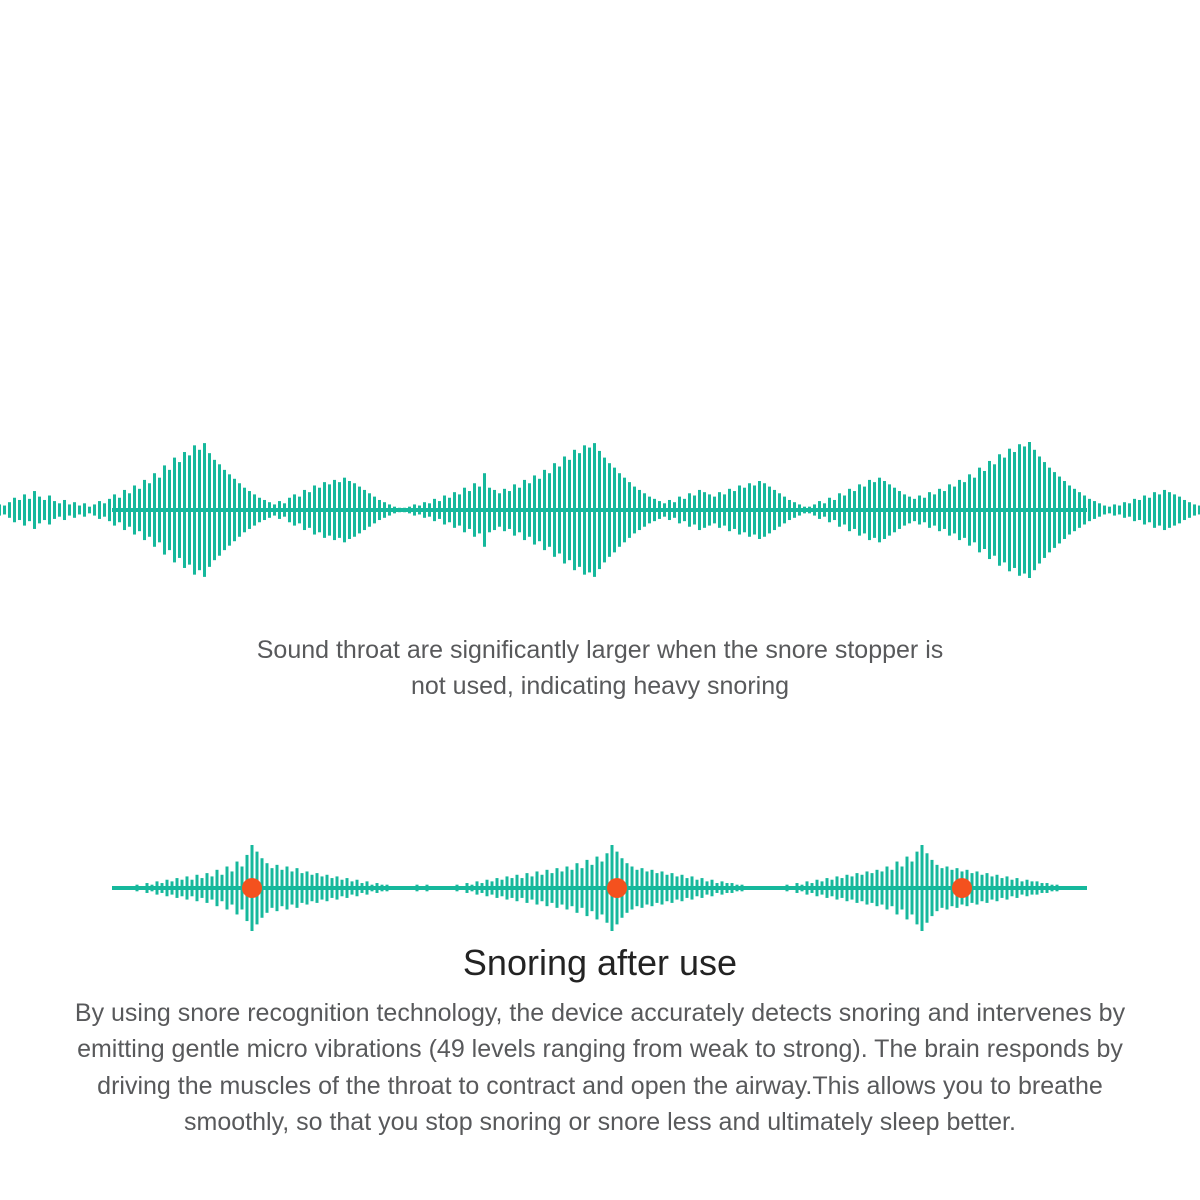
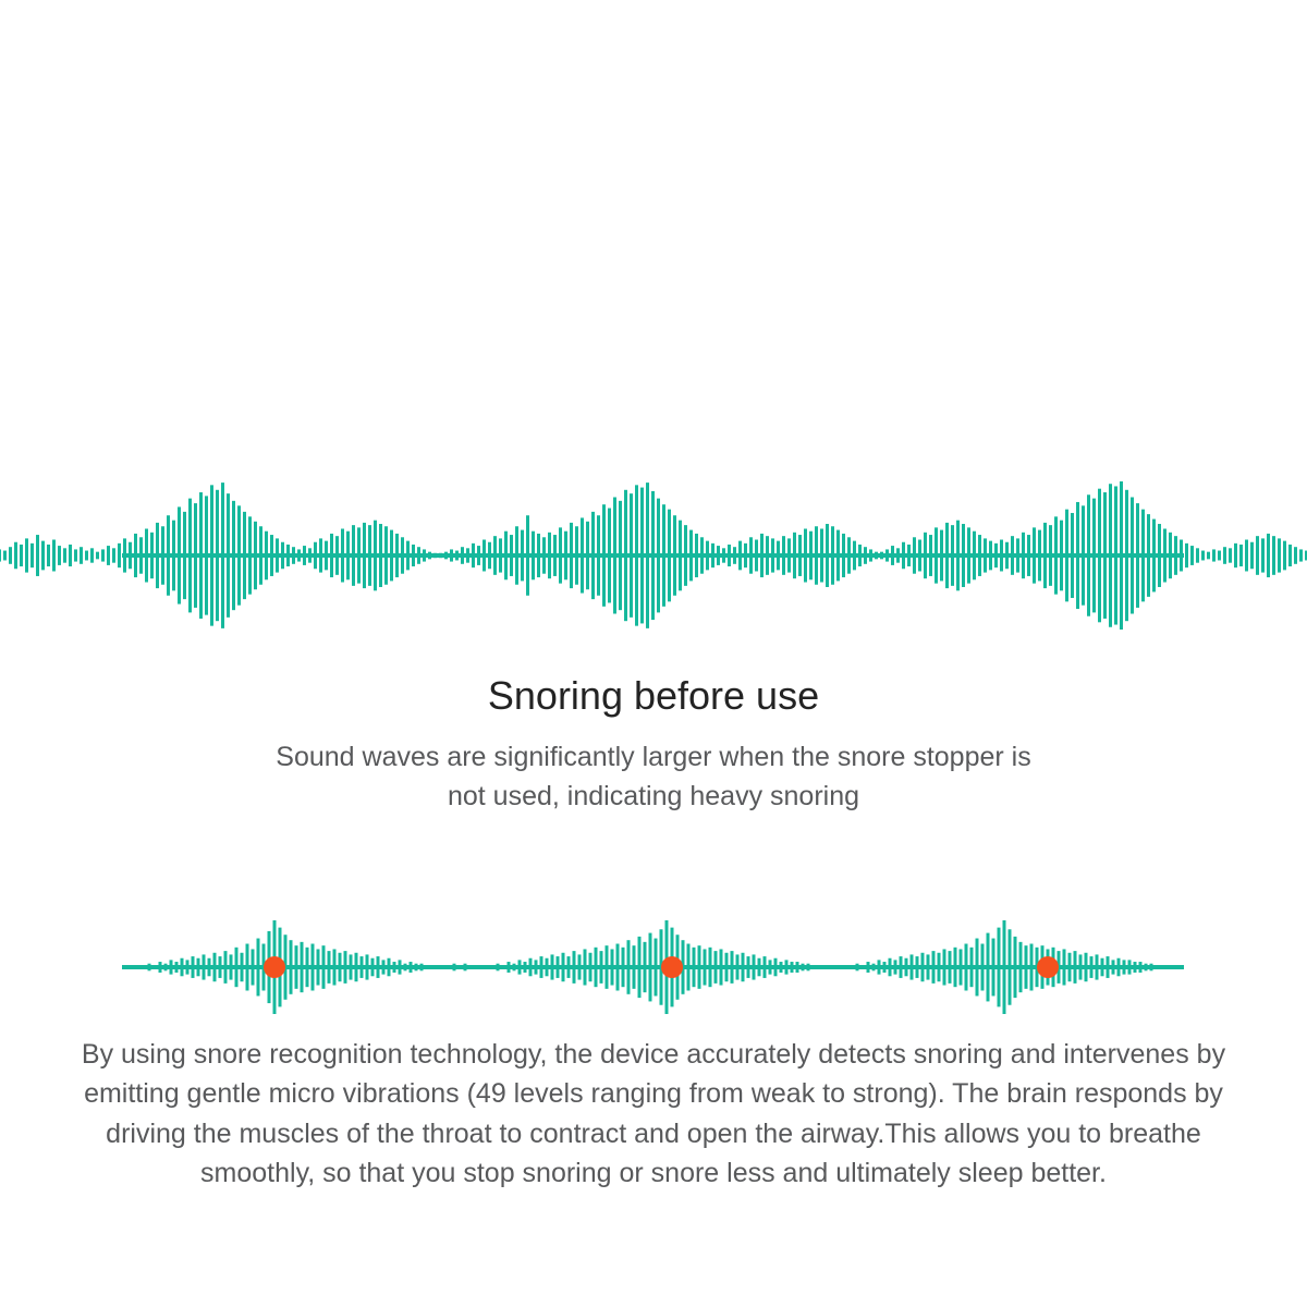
+ Snoring before use
- Sound throat are significantly larger when the snore stopper is not used, indicating heavy snoring
+ Sound waves are significantly larger when the snore stopper is not used, indicating heavy snoring
- Snoring after use
  By using snore recognition technology, the device accurately detects snoring and intervenes by emitting gentle micro vibrations (49 levels ranging from weak to strong). The brain responds by driving the muscles of the throat to contract and open the airway.This allows you to breathe smoothly, so that you stop snoring or snore less and ultimately sleep better.
